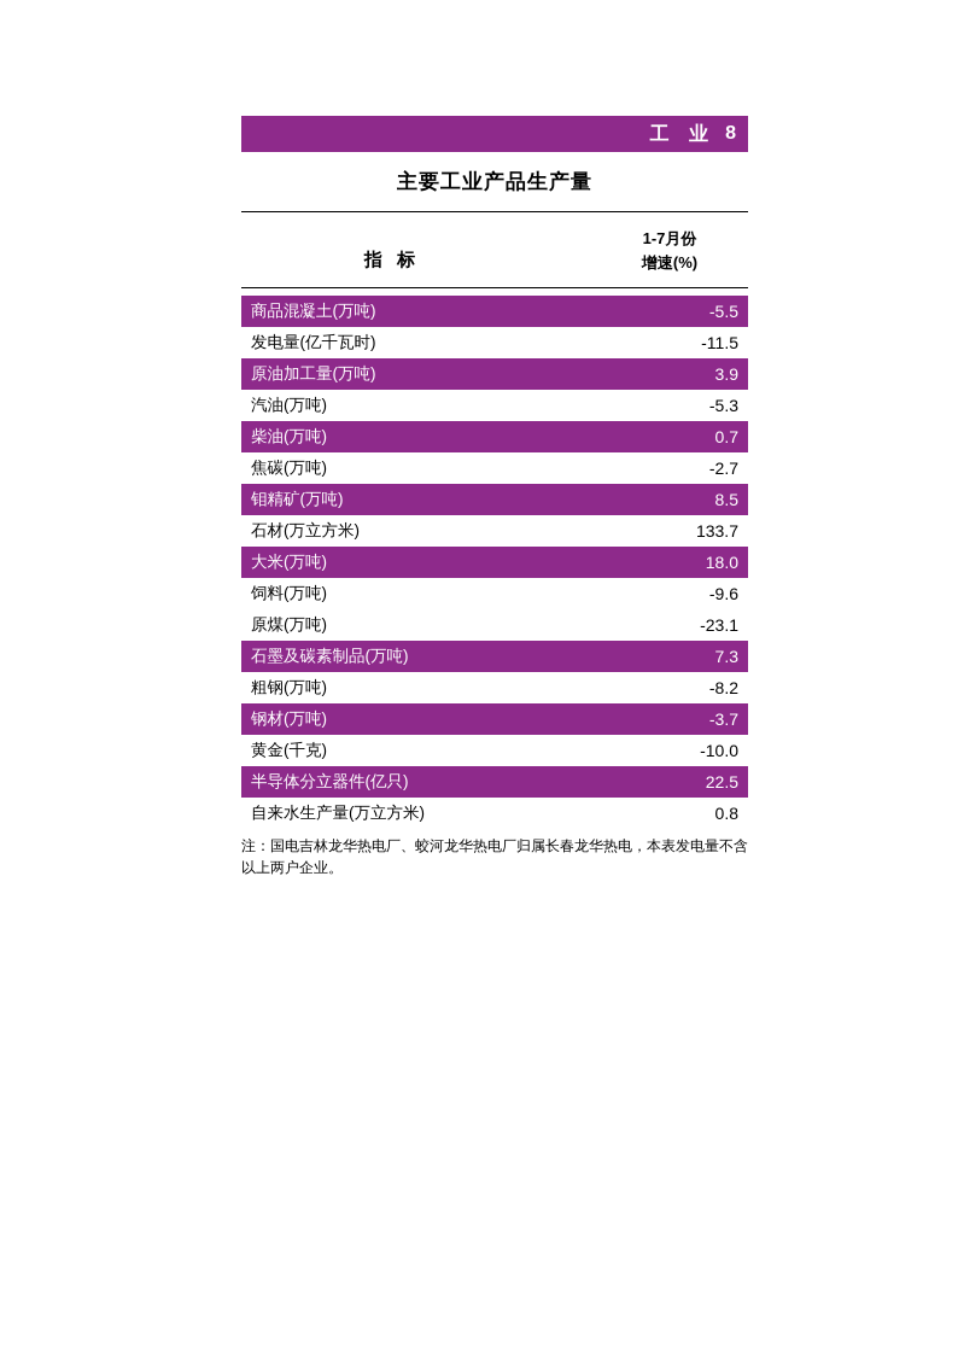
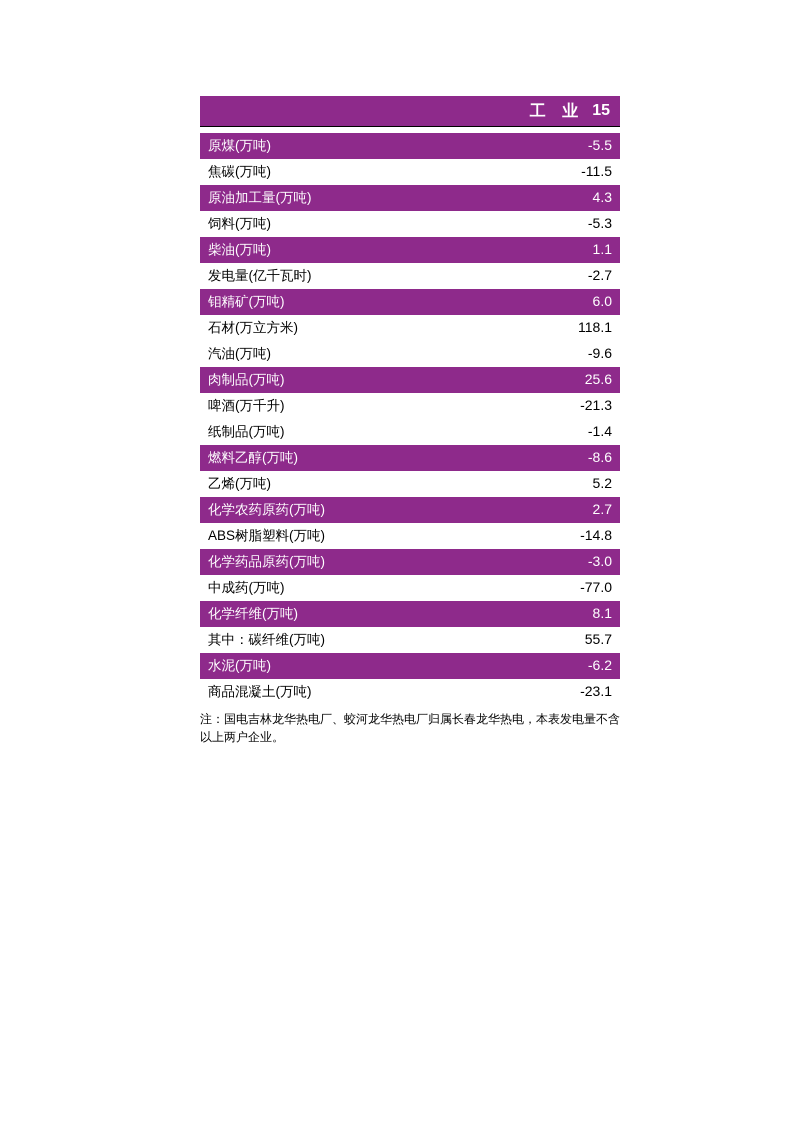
  工 业
- 8
+ 15
- 主要工业产品生产量
- 指 标
- 1-7月份
- 增速(%)
- 商品混凝土(万吨)	-5.5
+ 原煤(万吨)	-5.5
- 发电量(亿千瓦时)	-11.5
+ 焦碳(万吨)	-11.5
- 原油加工量(万吨)	3.9
+ 原油加工量(万吨)	4.3
- 汽油(万吨)	-5.3
+ 饲料(万吨)	-5.3
- 柴油(万吨)	0.7
+ 柴油(万吨)	1.1
- 焦碳(万吨)	-2.7
+ 发电量(亿千瓦时)	-2.7
- 钼精矿(万吨)	8.5
+ 钼精矿(万吨)	6.0
- 石材(万立方米)	133.7
+ 石材(万立方米)	118.1
- 大米(万吨)	18.0
- 饲料(万吨)	-9.6
+ 汽油(万吨)	-9.6
+ 肉制品(万吨)	25.6
+ 啤酒(万千升)	-21.3
+ 纸制品(万吨)	-1.4
+ 燃料乙醇(万吨)	-8.6
+ 乙烯(万吨)	5.2
+ 化学农药原药(万吨)	2.7
+ ABS树脂塑料(万吨)	-14.8
+ 化学药品原药(万吨)	-3.0
+ 中成药(万吨)	-77.0
+ 化学纤维(万吨)	8.1
+ 其中：碳纤维(万吨)	55.7
+ 水泥(万吨)	-6.2
- 原煤(万吨)	-23.1
+ 商品混凝土(万吨)	-23.1
- 石墨及碳素制品(万吨)	7.3
- 粗钢(万吨)	-8.2
- 钢材(万吨)	-3.7
- 黄金(千克)	-10.0
- 半导体分立器件(亿只)	22.5
- 自来水生产量(万立方米)	0.8
  注：国电吉林龙华热电厂、蛟河龙华热电厂归属长春龙华热电，本表发电量不含以上两户企业。
